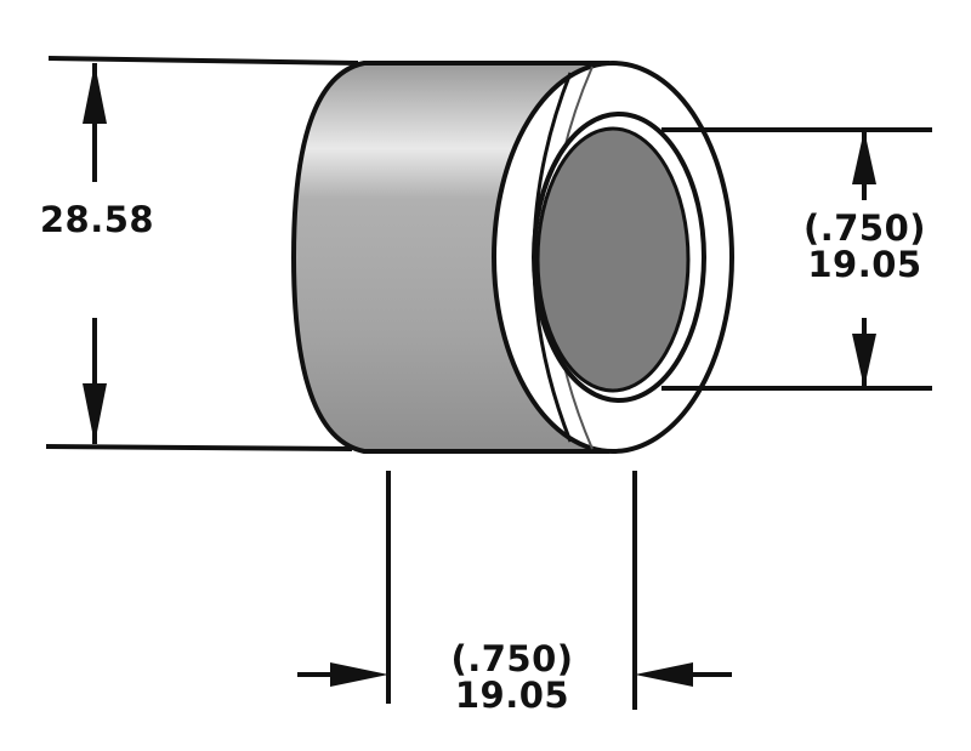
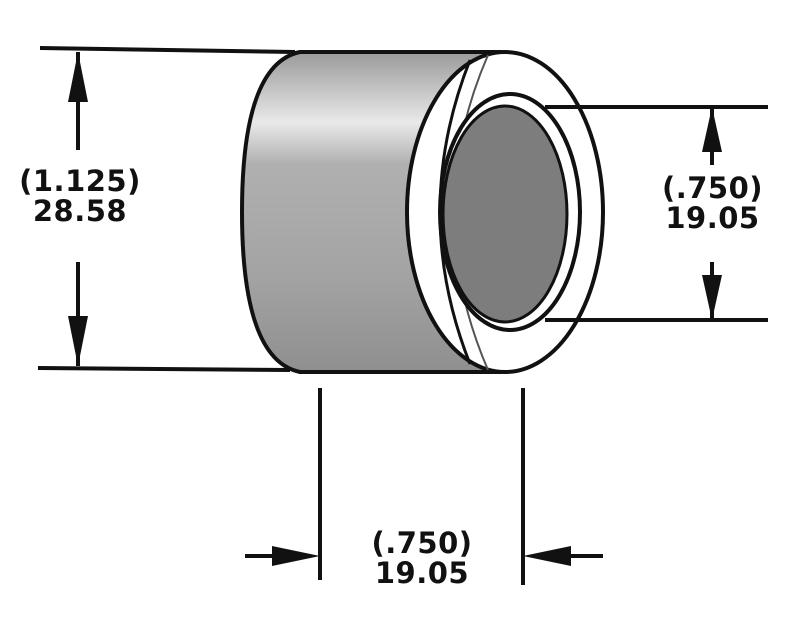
+ (1.125)
  28.58
  (.750)
  19.05
  (.750)
  19.05
